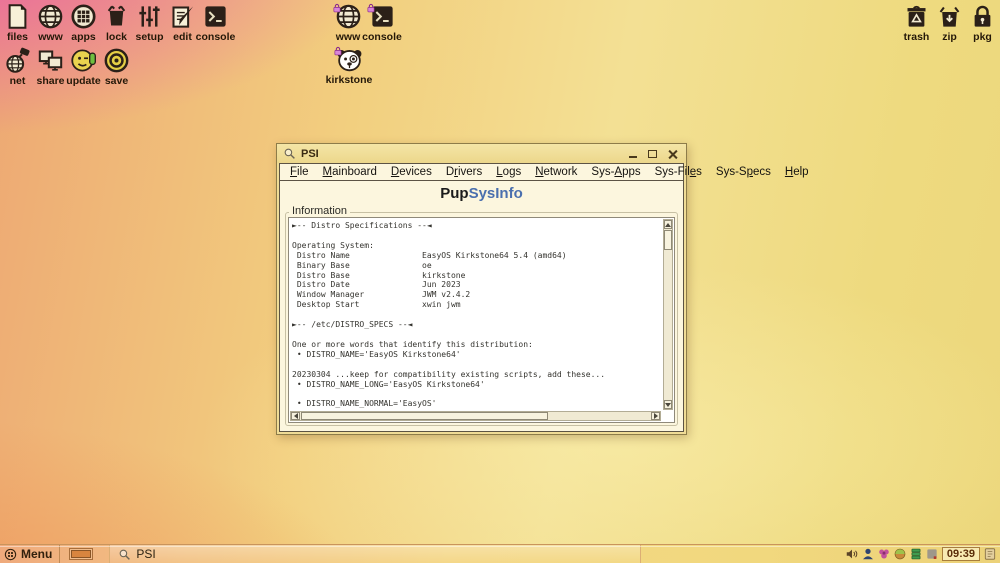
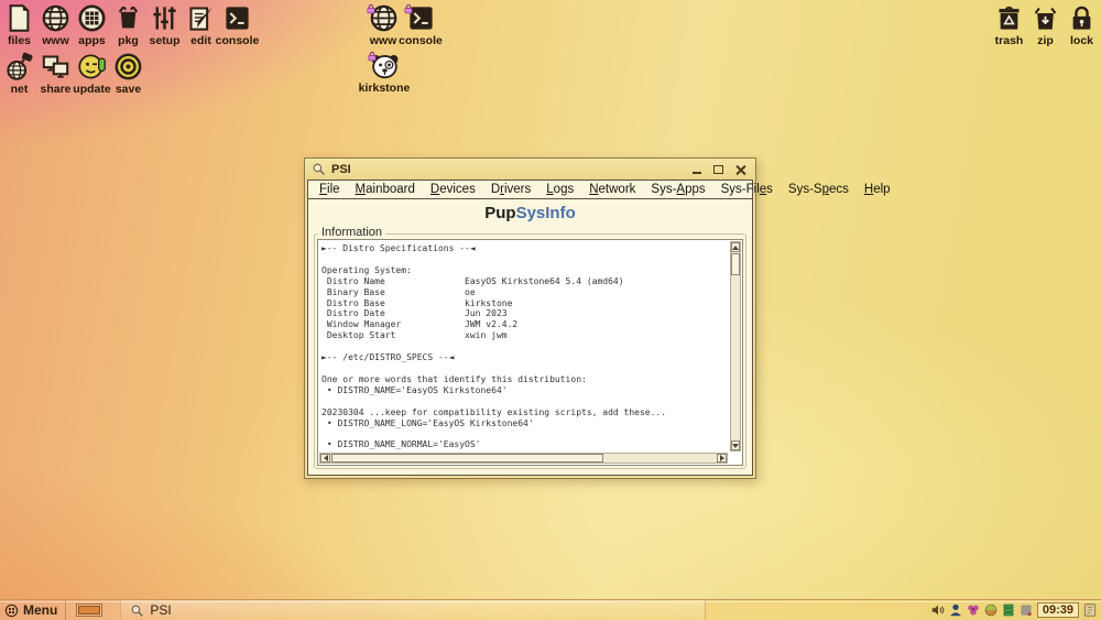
  files
  www
  apps
- lock
+ pkg
  setup
  edit
  console
  net
  share
  update
  save
  www
  console
  kirkstone
  trash
  zip
- pkg
+ lock
  PSI
  File
  Mainboard
  Devices
  Drivers
  Logs
  Network
  Sys-Apps
  Sys-Files
  Sys-Specs
  Help
  PupSysInfo
  Information
  ►-- Distro Specifications --◄
  Operating System:
  Distro Name EasyOS Kirkstone64 5.4 (amd64)
  Binary Base oe
  Distro Base kirkstone
  Distro Date Jun 2023
  Window Manager JWM v2.4.2
  Desktop Start xwin jwm
  ►-- /etc/DISTRO_SPECS --◄
  One or more words that identify this distribution:
  • DISTRO_NAME='EasyOS Kirkstone64'
  20230304 ...keep for compatibility existing scripts, add these...
  • DISTRO_NAME_LONG='EasyOS Kirkstone64'
  • DISTRO_NAME_NORMAL='EasyOS'
  Menu
  PSI
  09:39
